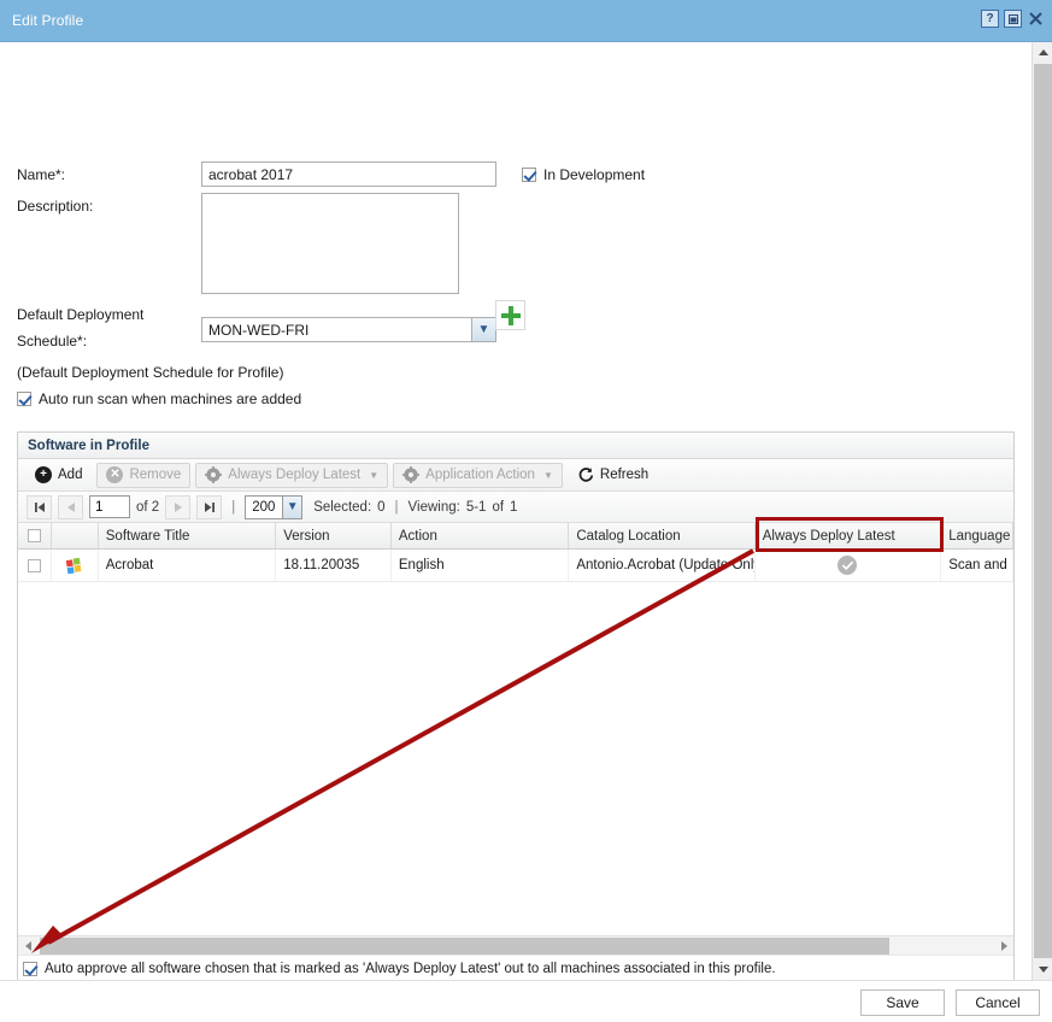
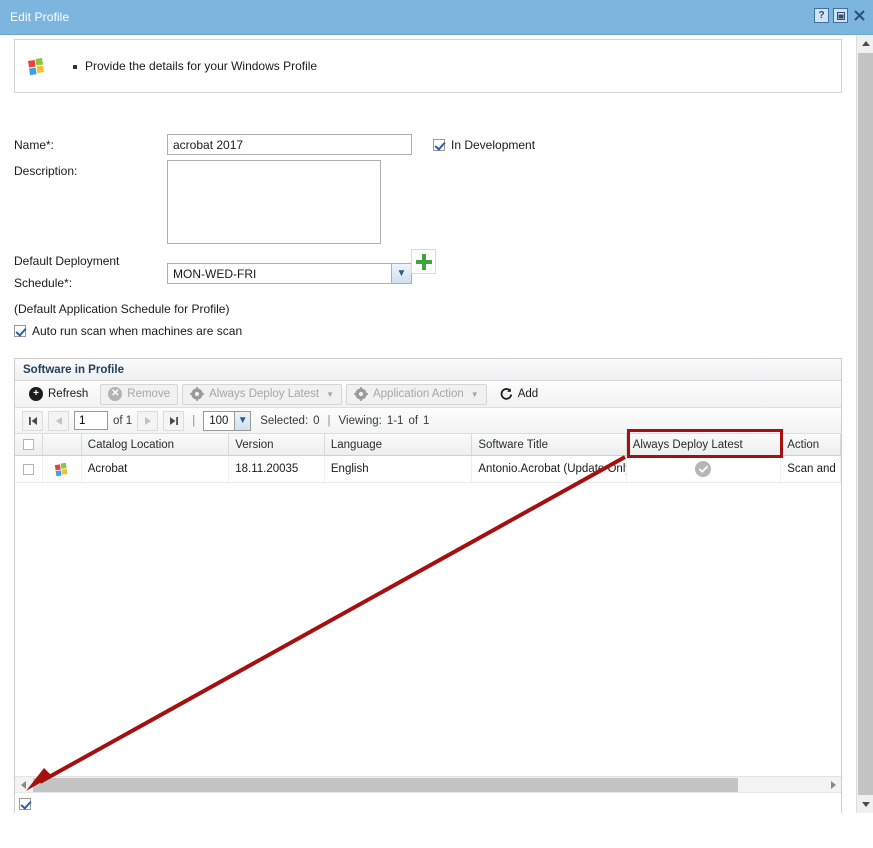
  Edit Profile
  ?
+ Provide the details for your Windows Profile
  Name*:
  acrobat 2017
  In Development
  Description:
  Default Deployment
  Schedule*:
  MON-WED-FRI
  ▼
- (Default Deployment Schedule for Profile)
+ (Default Application Schedule for Profile)
- Auto run scan when machines are added
+ Auto run scan when machines are scan
  Software in Profile
  +
- Add
+ Refresh
  ✕
  Remove
  Always Deploy Latest
  ▼
  Application Action
  ▼
- Refresh
+ Add
  1
- of 2
+ of 1
  |
- 200
+ 100
  ▼
  Selected:
  0
  |
  Viewing:
- 5-1
+ 1-1
  of
  1
- Software Title
+ Catalog Location
  Version
- Action
+ Language
- Catalog Location
+ Software Title
  Always Deploy Latest
- Language
+ Action
  Acrobat
  18.11.20035
  English
  Antonio.Acrobat (Updat Onl
  Scan and
- Auto approve all software chosen that is marked as 'Always Deploy Latest' out to all machines associated in this profile.
- Save
- Cancel
